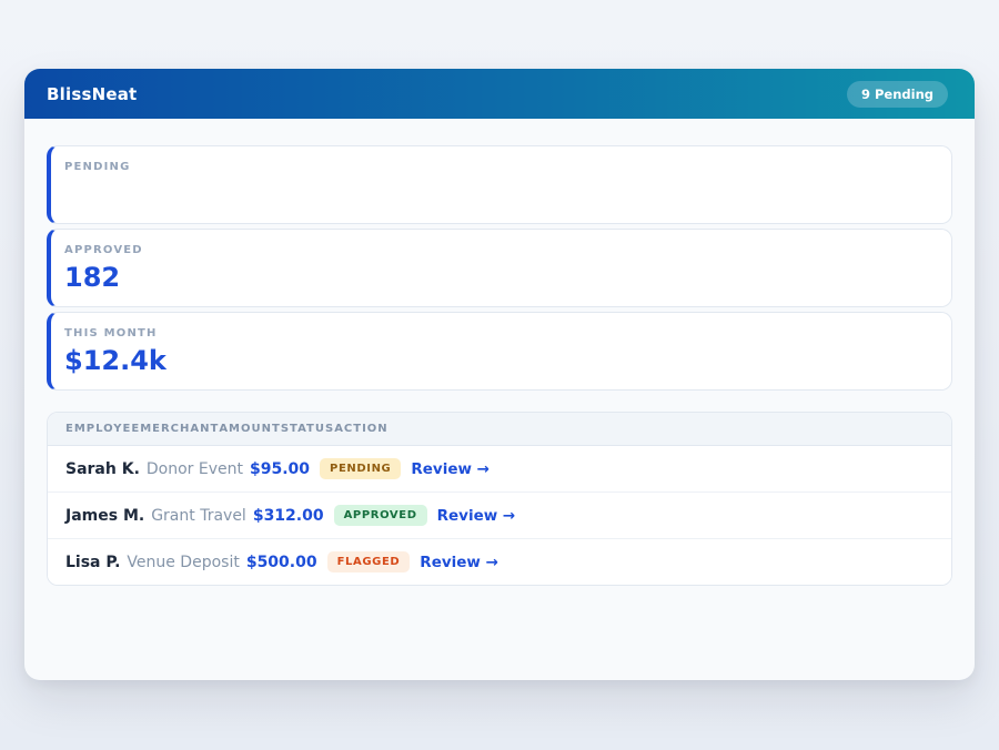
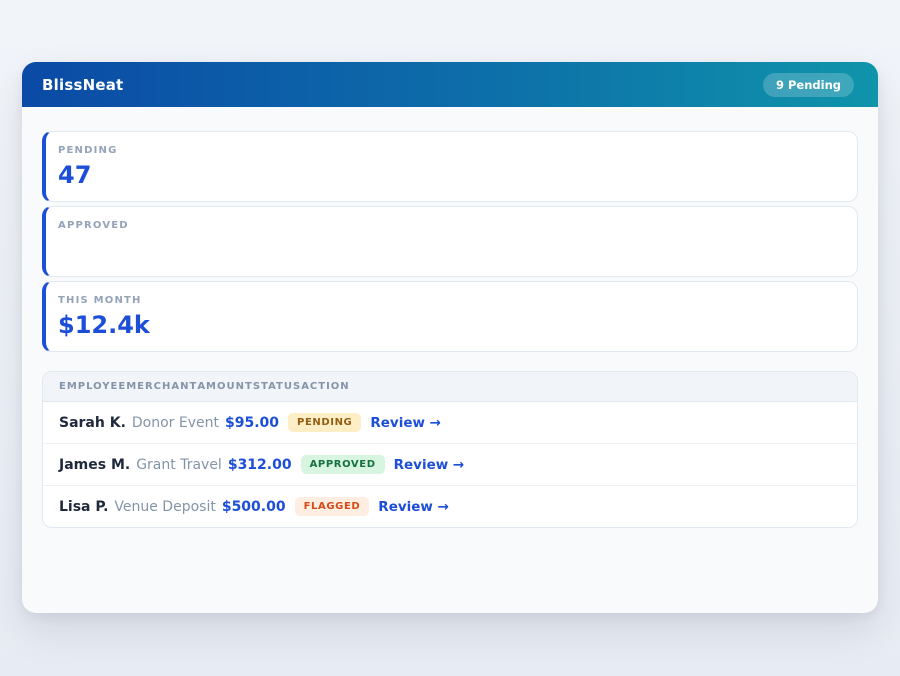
  BlissNeat
  9 Pending
  PENDING
+ 47
  APPROVED
- 182
  THIS MONTH
  $12.4k
  EMPLOYEE
  MERCHANT
  AMOUNT
  STATUS
  ACTION
  Sarah K.
  Donor Event
  $95.00
  PENDING
  Review →
  James M.
  Grant Travel
  $312.00
  APPROVED
  Review →
  Lisa P.
  Venue Deposit
  $500.00
  FLAGGED
  Review →
